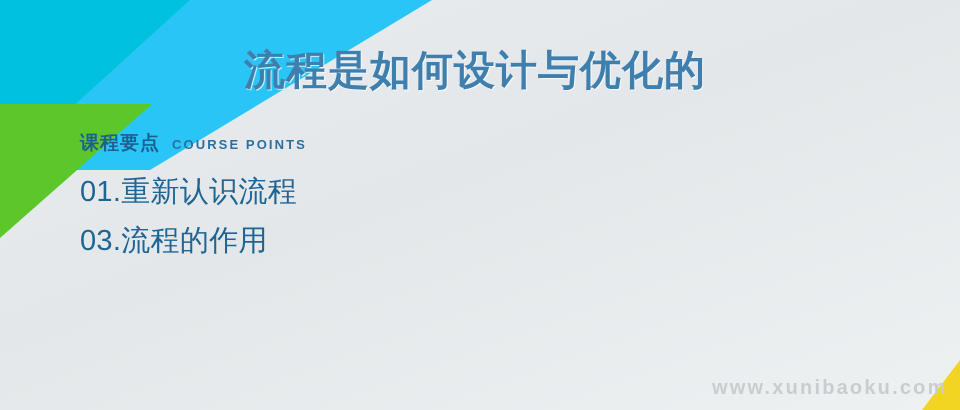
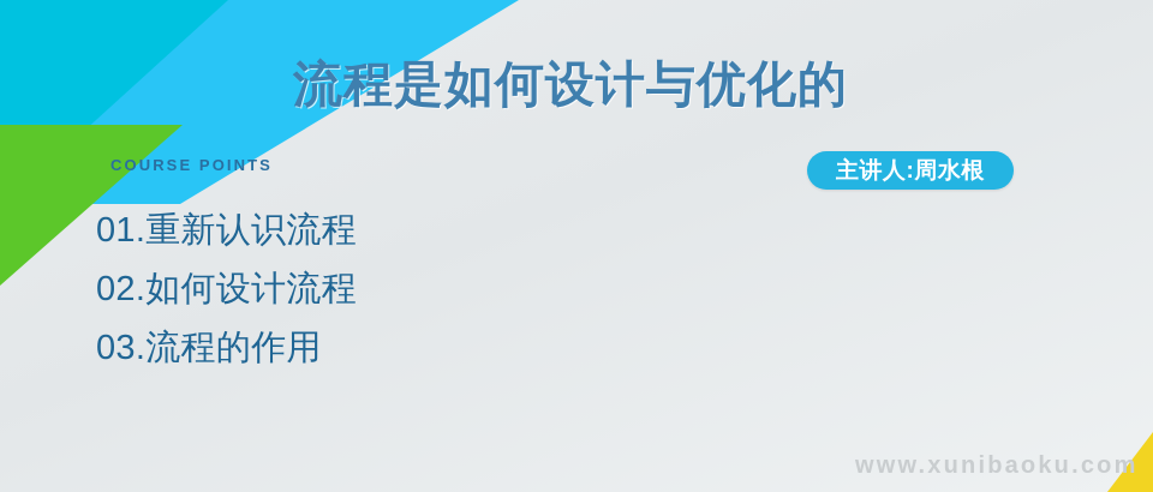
  流程是如何设计与优化的
- 课程要点
  COURSE POINTS
  01.重新认识流程
+ 02.如何设计流程
  03.流程的作用
+ 主讲人:周水根
  www.xunibaoku.com
